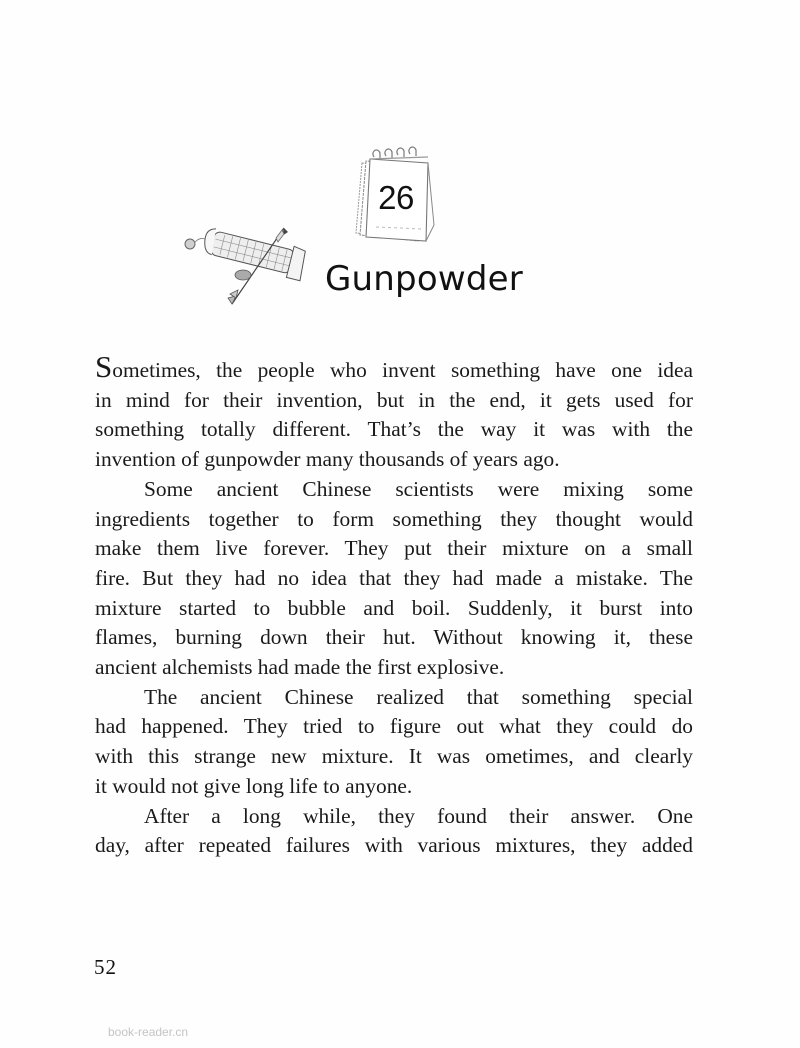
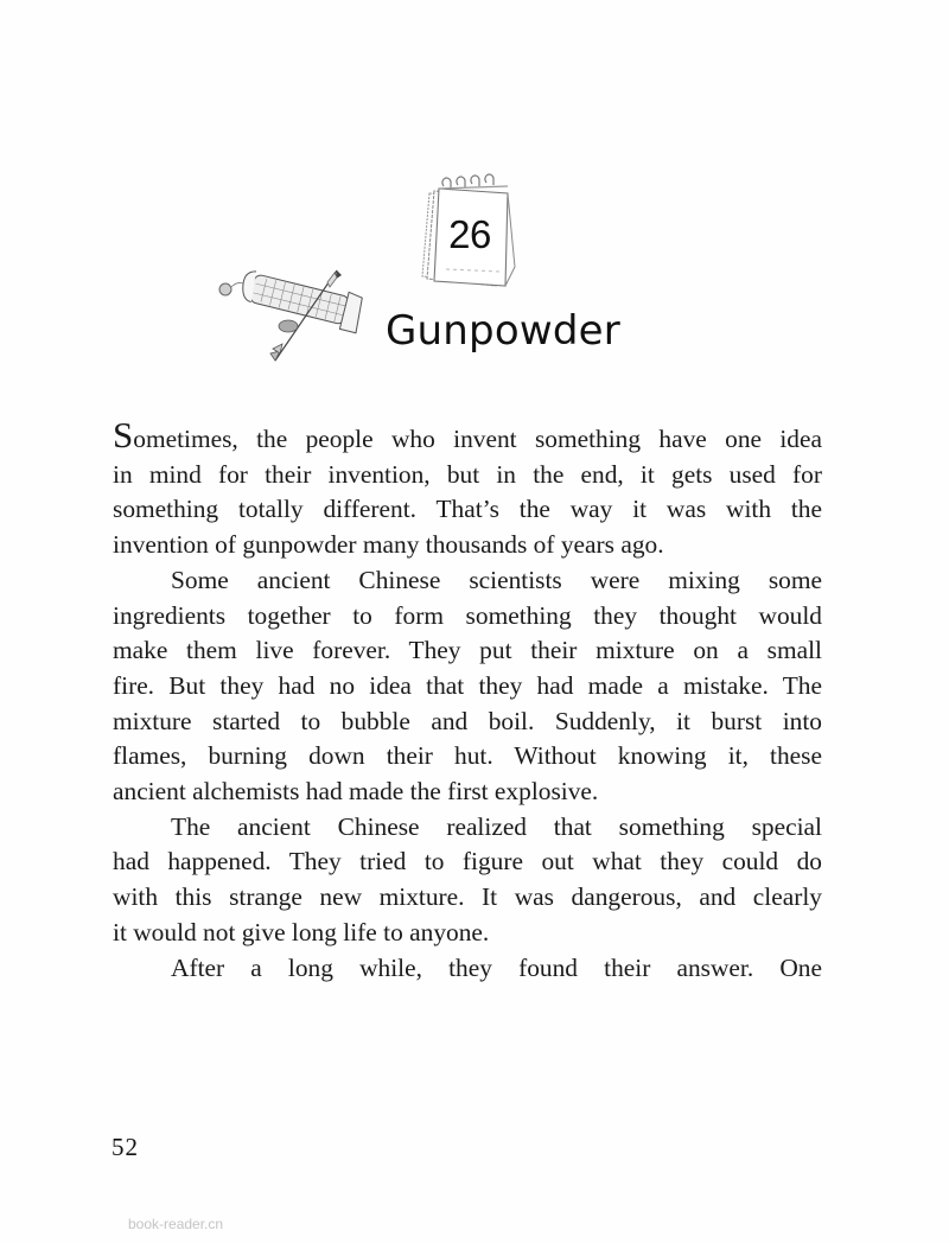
  26
  Gunpowder
  Sometimes, the people who invent something have one idea
  in mind for their invention, but in the end, it gets used for
  something totally different. That’s the way it was with the
  invention of gunpowder many thousands of years ago.
  Some ancient Chinese scientists were mixing some
  ingredients together to form something they thought would
  make them live forever. They put their mixture on a small
  fire. But they had no idea that they had made a mistake. The
  mixture started to bubble and boil. Suddenly, it burst into
  flames, burning down their hut. Without knowing it, these
  ancient alchemists had made the first explosive.
  The ancient Chinese realized that something special
  had happened. They tried to figure out what they could do
- with this strange new mixture. It was ometimes, and clearly
+ with this strange new mixture. It was dangerous, and clearly
  it would not give long life to anyone.
  After a long while, they found their answer. One
- day, after repeated failures with various mixtures, they added
  52
  book-reader.cn
